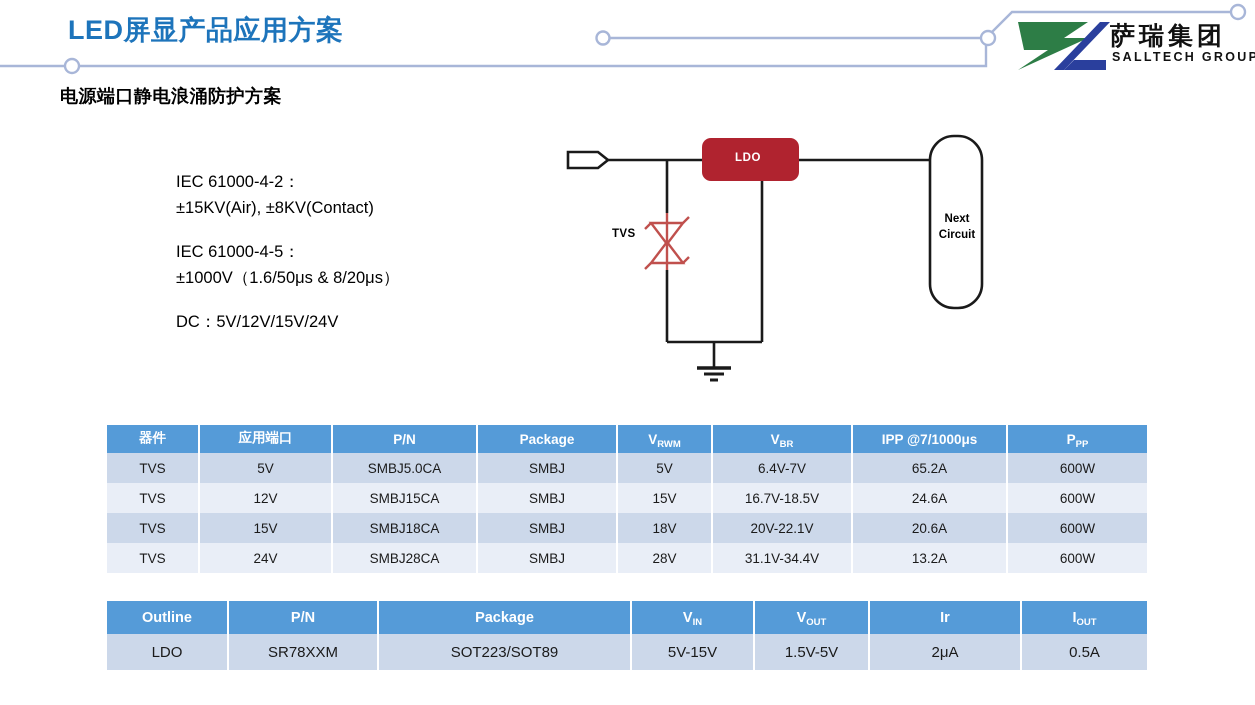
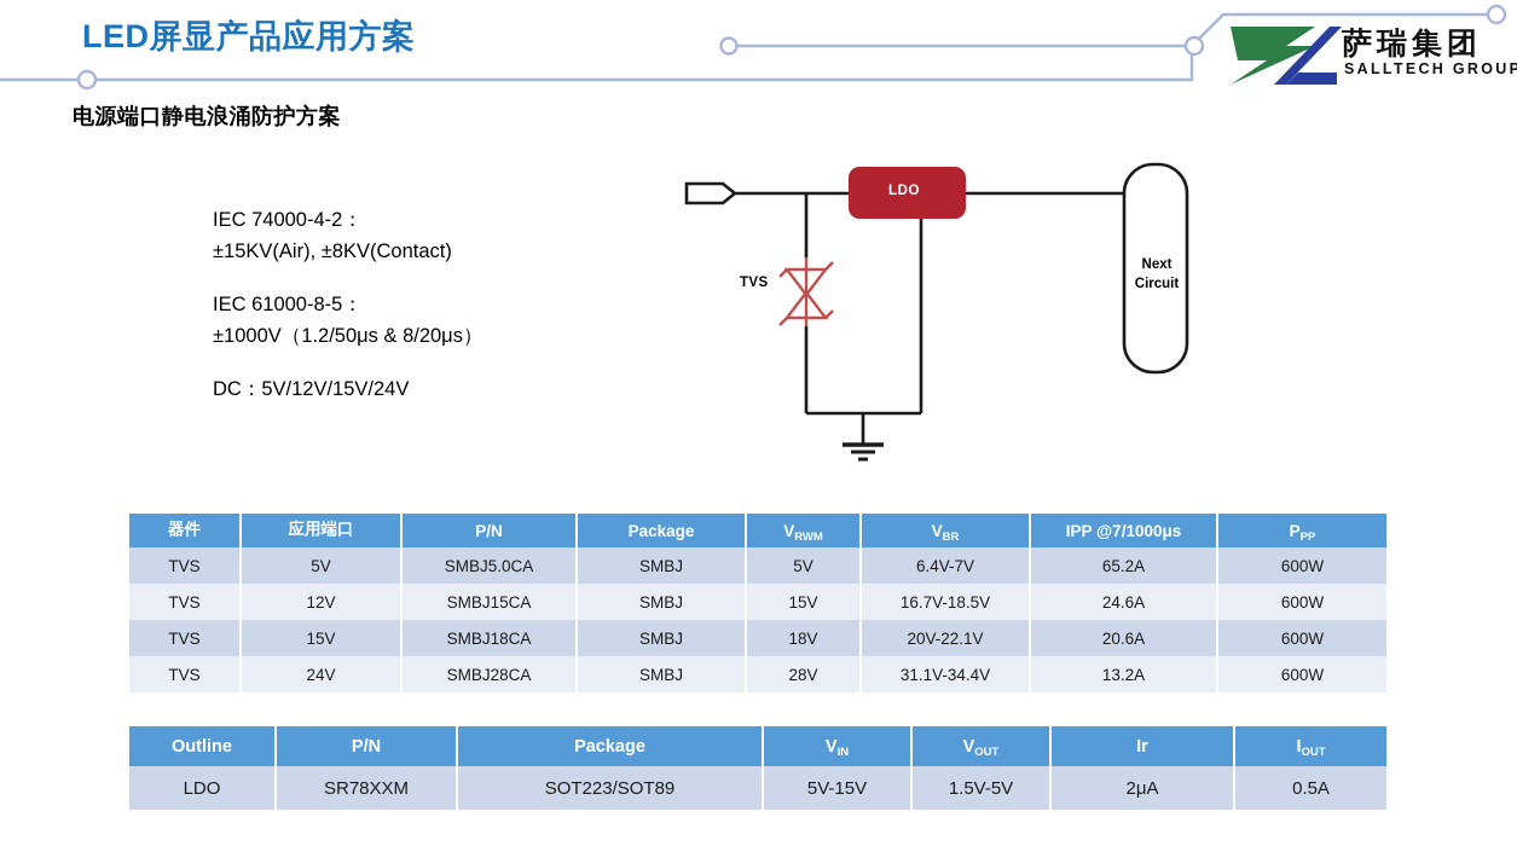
  LED屏显产品应用方案
  电源端口静电浪涌防护方案
  萨瑞集团
  SALLTECH GROUP
- IEC 61000-4-2：
+ IEC 74000-4-2：
  ±15KV(Air), ±8KV(Contact)
- IEC 61000-4-5：
+ IEC 61000-8-5：
- ±1000V（1.6/50μs & 8/20μs）
+ ±1000V（1.2/50μs & 8/20μs）
  DC：5V/12V/15V/24V
  LDO
  TVS
  Next
  Circuit
  器件	应用端口	P/N	Package	VRWM	VBR	IPP @7/1000μs	PPP
  TVS	5V	SMBJ5.0CA	SMBJ	5V	6.4V-7V	65.2A	600W
  TVS	12V	SMBJ15CA	SMBJ	15V	16.7V-18.5V	24.6A	600W
  TVS	15V	SMBJ18CA	SMBJ	18V	20V-22.1V	20.6A	600W
  TVS	24V	SMBJ28CA	SMBJ	28V	31.1V-34.4V	13.2A	600W
  Outline	P/N	Package	VIN	VOUT	Ir	IOUT
  LDO	SR78XXM	SOT223/SOT89	5V-15V	1.5V-5V	2μA	0.5A
